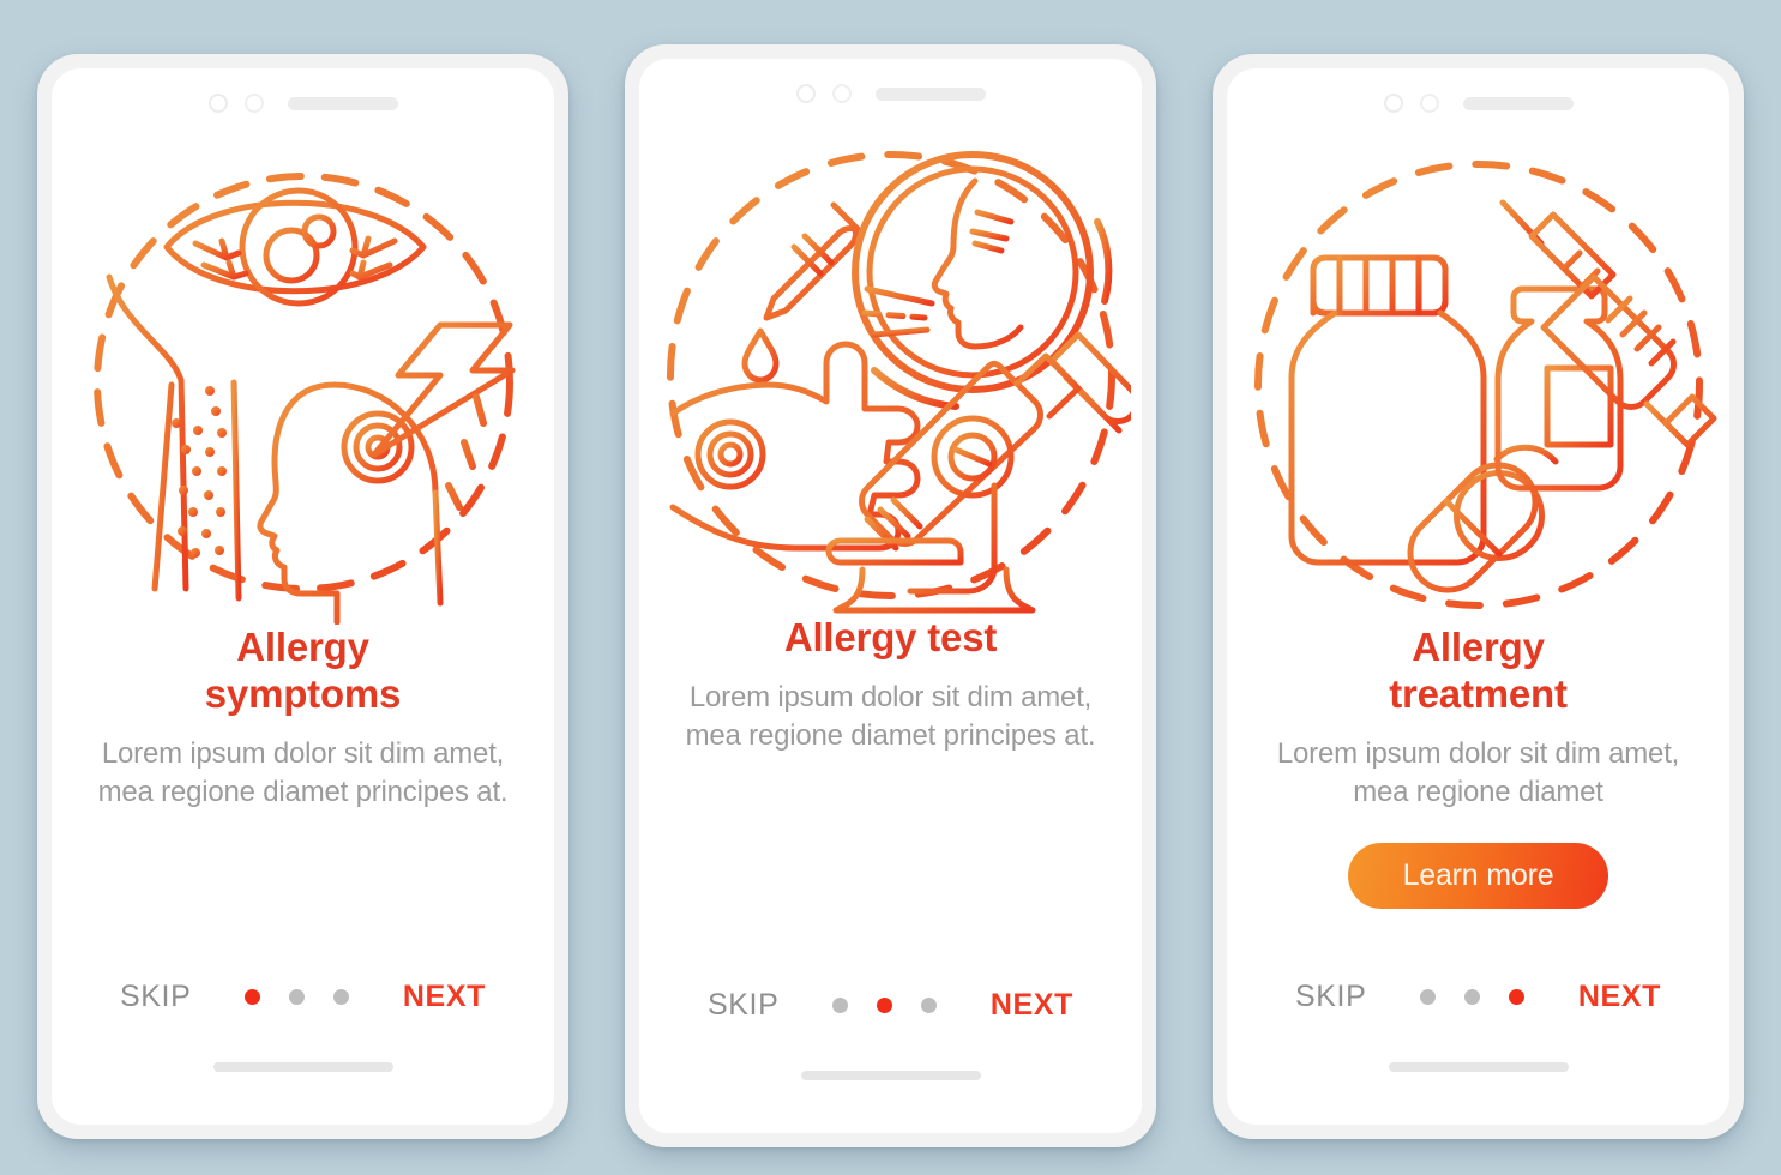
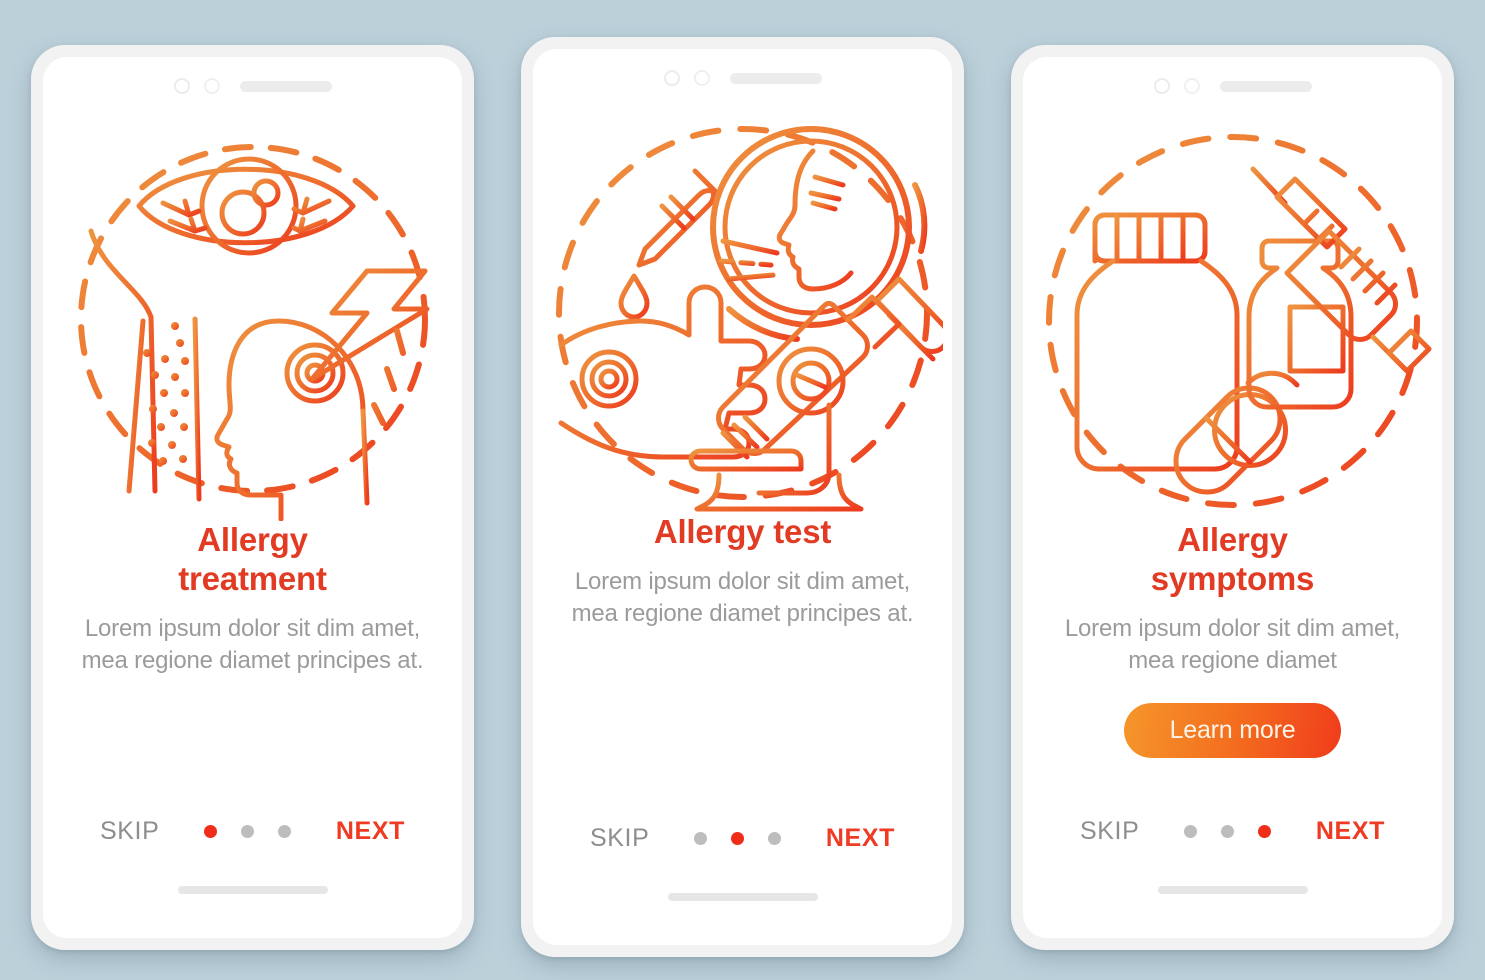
  Allergy
- symptoms
+ treatment
  Lorem ipsum dolor sit dim amet, mea regione diamet principes at.
  SKIP
  NEXT
  Allergy test
  Lorem ipsum dolor sit dim amet, mea regione diamet principes at.
  SKIP
  NEXT
  Allergy
- treatment
+ symptoms
  Lorem ipsum dolor sit dim amet, mea regione diamet
  Learn more
  SKIP
  NEXT
